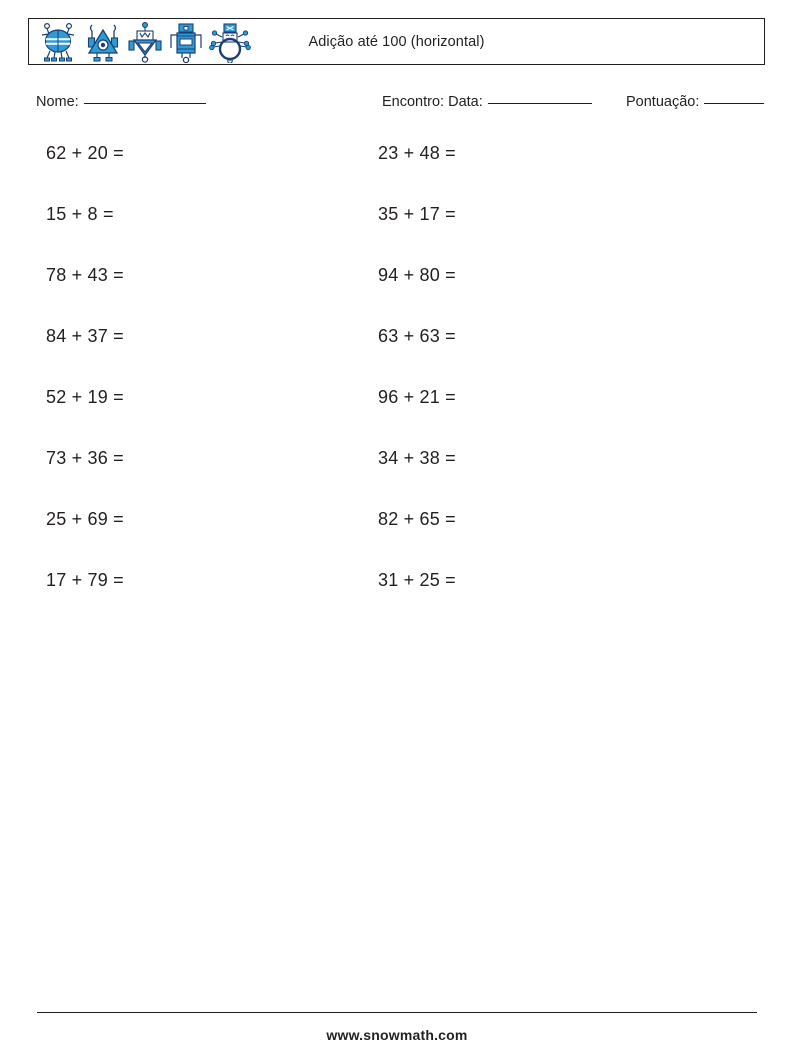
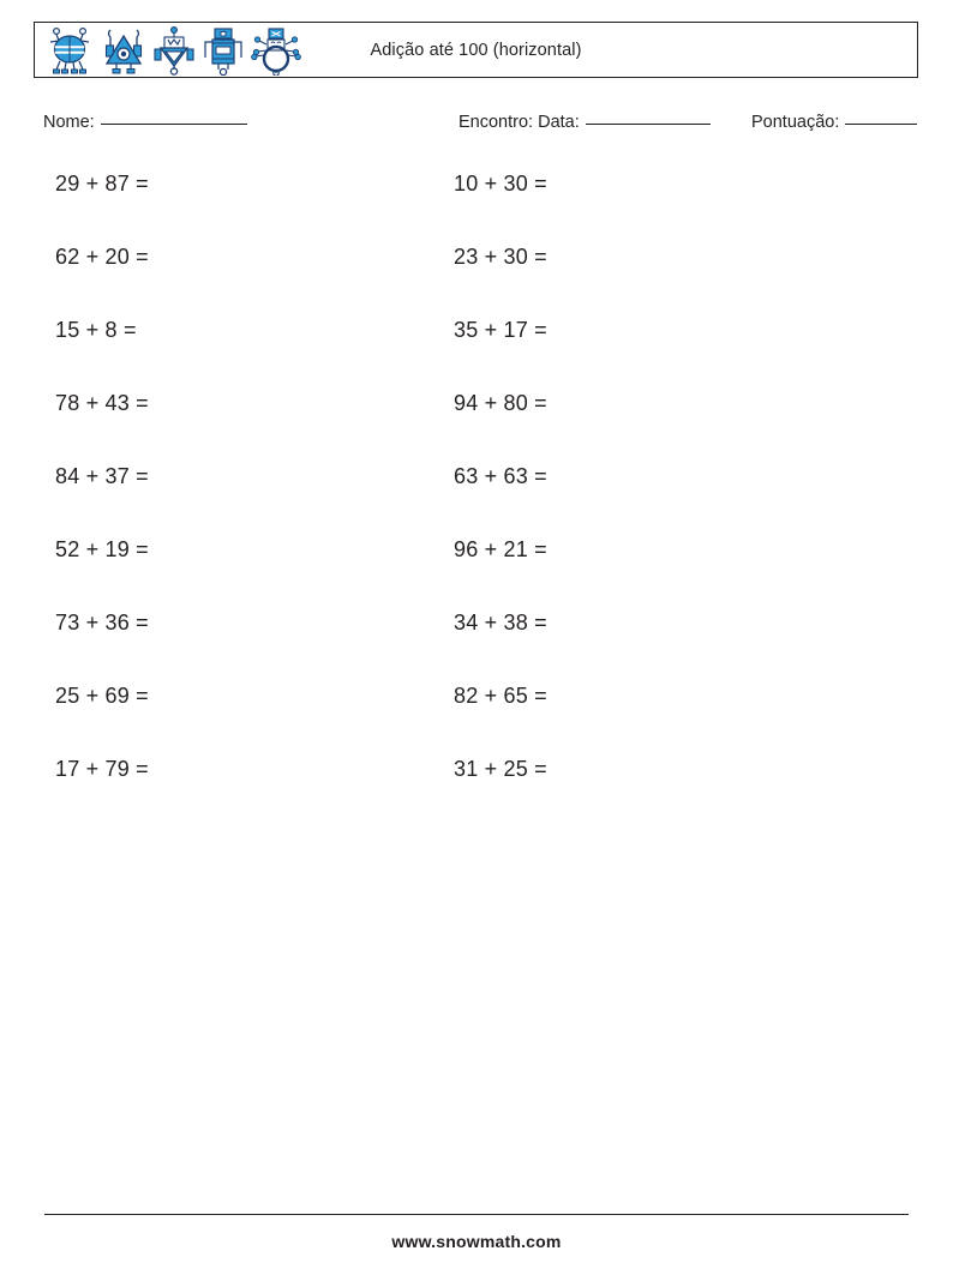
  Adição até 100 (horizontal)
  Nome:
  Encontro: Data:
  Pontuação:
+ 29 + 87 =
+ 10 + 30 =
  62 + 20 =
- 23 + 48 =
+ 23 + 30 =
  15 + 8 =
  35 + 17 =
  78 + 43 =
  94 + 80 =
  84 + 37 =
  63 + 63 =
  52 + 19 =
  96 + 21 =
  73 + 36 =
  34 + 38 =
  25 + 69 =
  82 + 65 =
  17 + 79 =
  31 + 25 =
  www.snowmath.com
